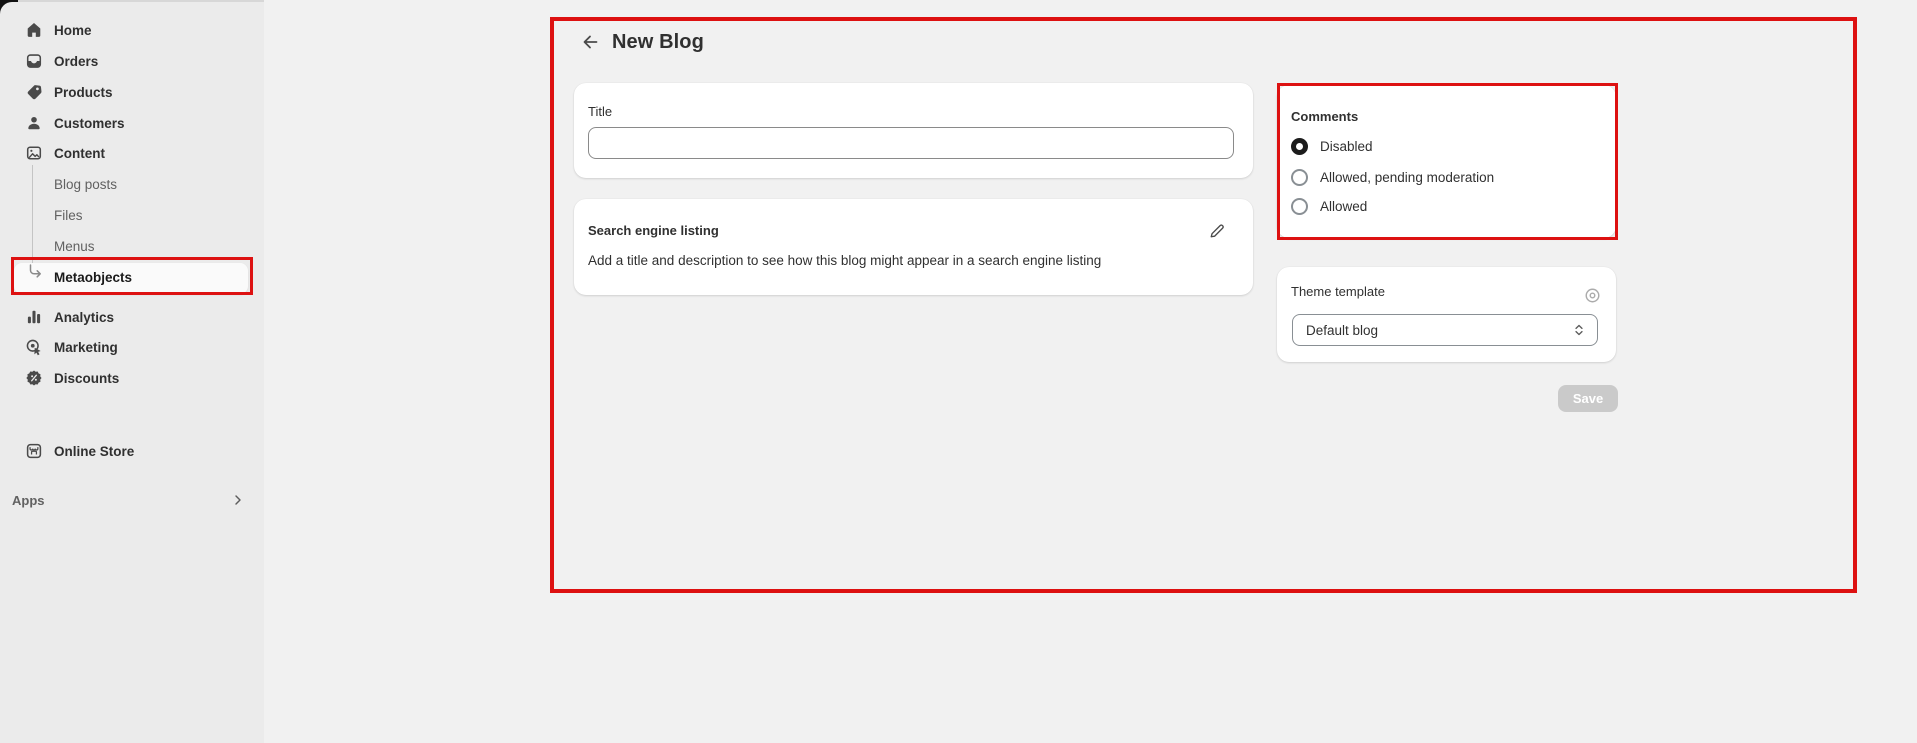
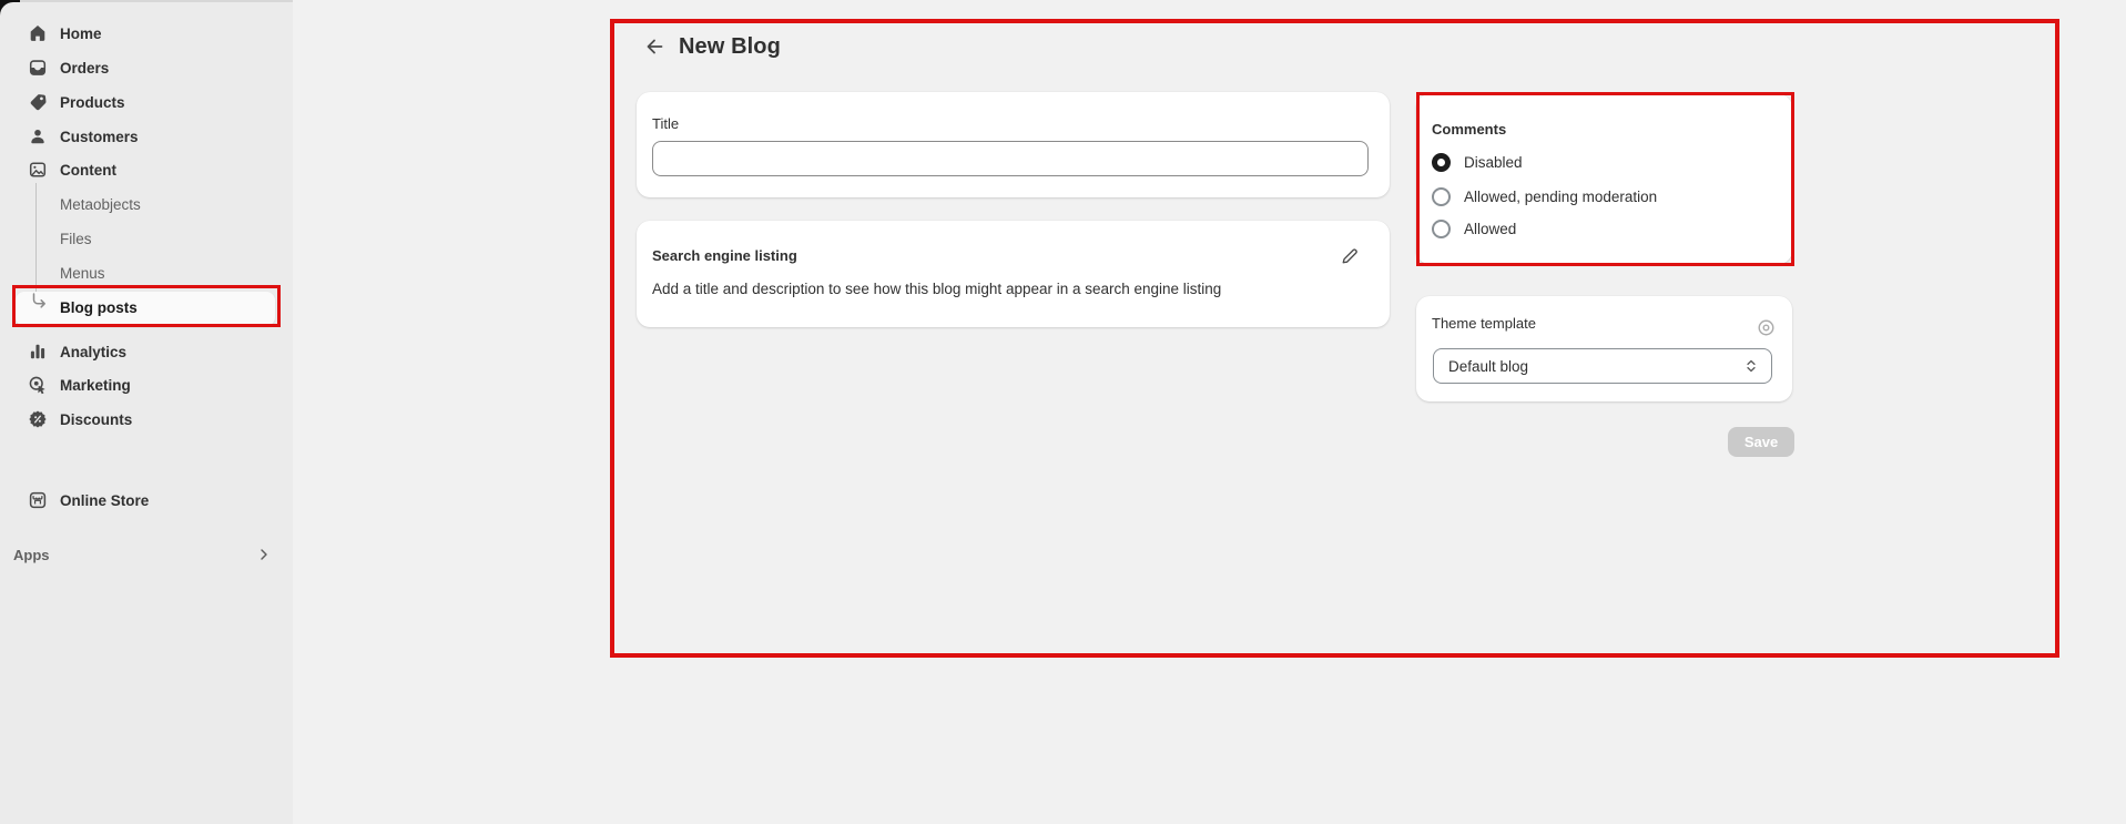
  Home
  Orders
  Products
  Customers
  Content
- Blog posts
+ Metaobjects
  Files
  Menus
- Metaobjects
+ Blog posts
  Analytics
  Marketing
  Discounts
  Online Store
  Apps
  New Blog
  Title
  Search engine listing
  Add a title and description to see how this blog might appear in a search engine listing
  Comments
  Disabled
  Allowed, pending moderation
  Allowed
  Theme template
  Default blog
  Save
